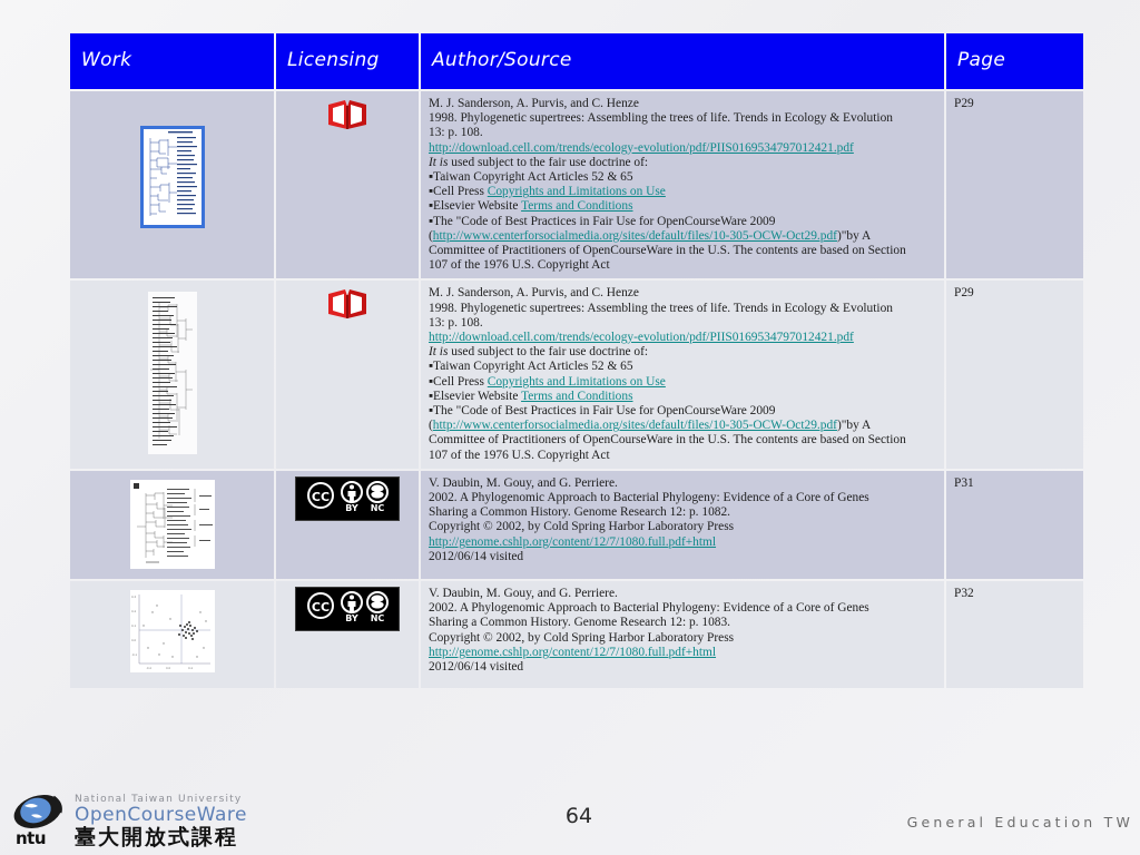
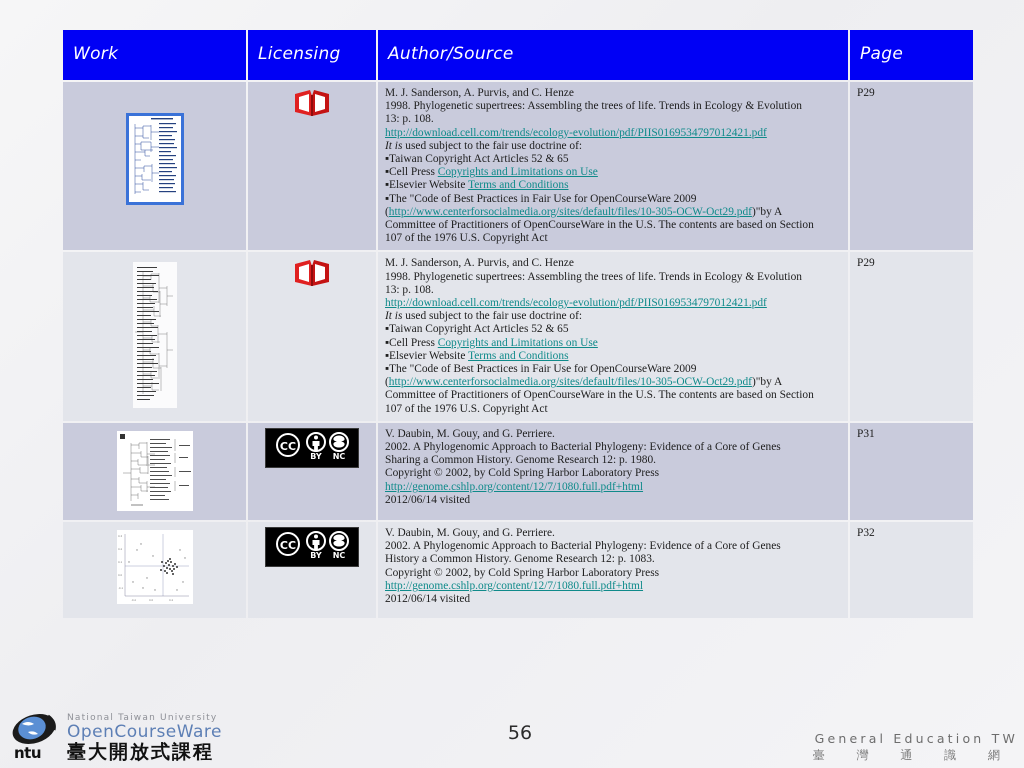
  Work	Licensing	Author/Source	Page
  		M. J. Sanderson, A. Purvis, and C. Henze 1998. Phylogenetic supertrees: Assembling the trees of life. Trends in Ecology & Evolution 13: p. 108. http://download.cell.com/trends/ecology-evolution/pdf/PIIS0169534797012421.pdf It is used subject to the fair use doctrine of: ▪Taiwan Copyright Act Articles 52 & 65 ▪Cell Press Copyrights and Limitations on Use ▪Elsevier Website Terms and Conditions ▪The "Code of Best Practices in Fair Use for OpenCourseWare 2009 (http://www.centerforsocialmedia.org/sites/default/files/10-305-OCW-Oct29.pdf)"by A Committee of Practitioners of OpenCourseWare in the U.S. The contents are based on Section 107 of the 1976 U.S. Copyright Act	P29
  		M. J. Sanderson, A. Purvis, and C. Henze 1998. Phylogenetic supertrees: Assembling the trees of life. Trends in Ecology & Evolution 13: p. 108. http://download.cell.com/trends/ecology-evolution/pdf/PIIS0169534797012421.pdf It is used subject to the fair use doctrine of: ▪Taiwan Copyright Act Articles 52 & 65 ▪Cell Press Copyrights and Limitations on Use ▪Elsevier Website Terms and Conditions ▪The "Code of Best Practices in Fair Use for OpenCourseWare 2009 (http://www.centerforsocialmedia.org/sites/default/files/10-305-OCW-Oct29.pdf)"by A Committee of Practitioners of OpenCourseWare in the U.S. The contents are based on Section 107 of the 1976 U.S. Copyright Act	P29
- 	CC BY NC	V. Daubin, M. Gouy, and G. Perriere. 2002. A Phylogenomic Approach to Bacterial Phylogeny: Evidence of a Core of Genes Sharing a Common History. Genome Research 12: p. 1082. Copyright © 2002, by Cold Spring Harbor Laboratory Press http://genome.cshlp.org/content/12/7/1080.full.pdf+html 2012/06/14 visited	P31
+ 	CC BY NC	V. Daubin, M. Gouy, and G. Perriere. 2002. A Phylogenomic Approach to Bacterial Phylogeny: Evidence of a Core of Genes Sharing a Common History. Genome Research 12: p. 1980. Copyright © 2002, by Cold Spring Harbor Laboratory Press http://genome.cshlp.org/content/12/7/1080.full.pdf+html 2012/06/14 visited	P31
- 	CC BY NC	V. Daubin, M. Gouy, and G. Perriere. 2002. A Phylogenomic Approach to Bacterial Phylogeny: Evidence of a Core of Genes Sharing a Common History. Genome Research 12: p. 1083. Copyright © 2002, by Cold Spring Harbor Laboratory Press http://genome.cshlp.org/content/12/7/1080.full.pdf+html 2012/06/14 visited	P32
+ 	CC BY NC	V. Daubin, M. Gouy, and G. Perriere. 2002. A Phylogenomic Approach to Bacterial Phylogeny: Evidence of a Core of Genes History a Common History. Genome Research 12: p. 1083. Copyright © 2002, by Cold Spring Harbor Laboratory Press http://genome.cshlp.org/content/12/7/1080.full.pdf+html 2012/06/14 visited	P32
  ntu
  National Taiwan University
  OpenCourseWare
  臺大開放式課程
- 64
+ 56
  General Education TW
+ 臺 灣 通 識 網
